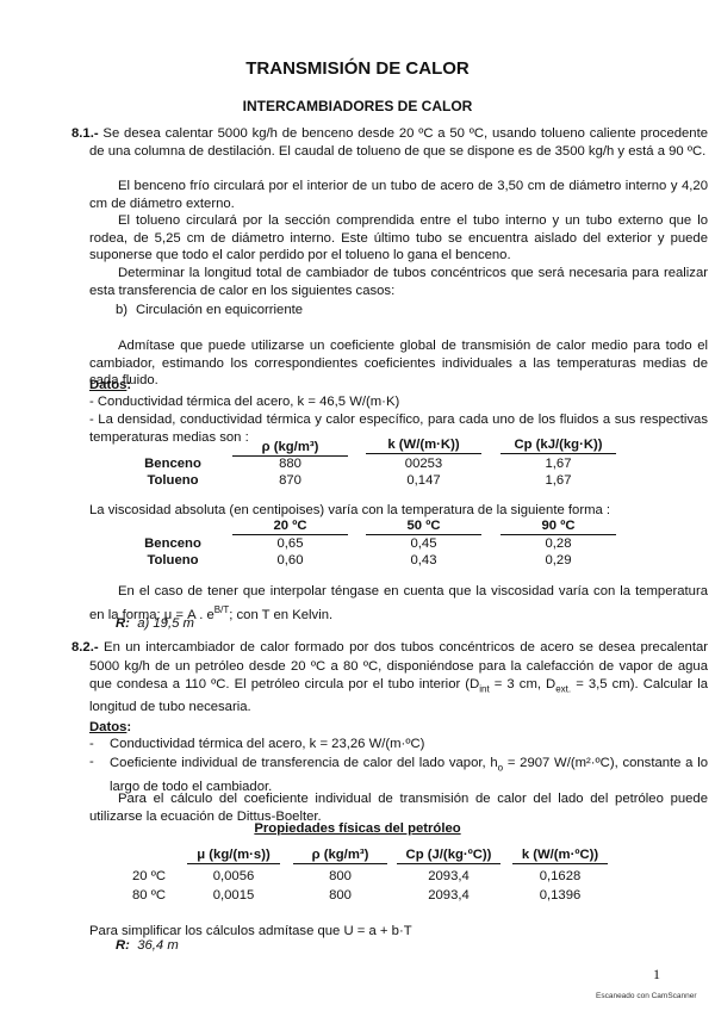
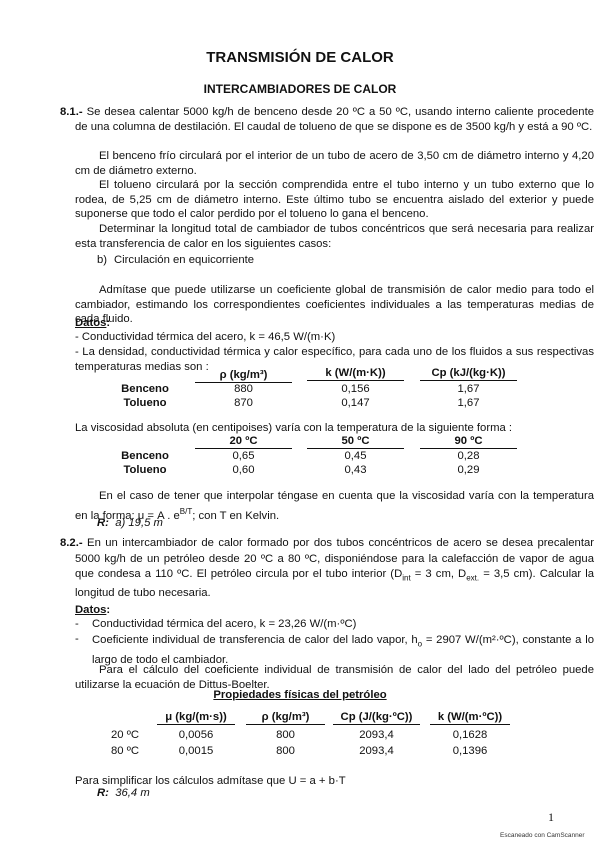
  TRANSMISIÓN DE CALOR
  INTERCAMBIADORES DE CALOR
- 8.1.- Se desea calentar 5000 kg/h de benceno desde 20 ºC a 50 ºC, usando tolueno caliente procedente de una columna de destilación. El caudal de tolueno de que se dispone es de 3500 kg/h y está a 90 ºC.
+ 8.1.- Se desea calentar 5000 kg/h de benceno desde 20 ºC a 50 ºC, usando interno caliente procedente de una columna de destilación. El caudal de tolueno de que se dispone es de 3500 kg/h y está a 90 ºC.
  El benceno frío circulará por el interior de un tubo de acero de 3,50 cm de diámetro interno y 4,20 cm de diámetro externo.
  El tolueno circulará por la sección comprendida entre el tubo interno y un tubo externo que lo rodea, de 5,25 cm de diámetro interno. Este último tubo se encuentra aislado del exterior y puede suponerse que todo el calor perdido por el tolueno lo gana el benceno.
  Determinar la longitud total de cambiador de tubos concéntricos que será necesaria para realizar esta transferencia de calor en los siguientes casos:
  b) Circulación en equicorriente
  Admítase que puede utilizarse un coeficiente global de transmisión de calor medio para todo el cambiador, estimando los correspondientes coeficientes individuales a las temperaturas medias de cada fluido.
  Datos:
  - Conductividad térmica del acero, k = 46,5 W/(m·K)
  - La densidad, conductividad térmica y calor específico, para cada uno de los fluidos a sus respectivas temperaturas medias son :
  ρ (kg/m³)
  k (W/(m·K))
  Cp (kJ/(kg·K))
  Benceno
  880
- 00253
+ 0,156
  1,67
  Tolueno
  870
  0,147
  1,67
  La viscosidad absoluta (en centipoises) varía con la temperatura de la siguiente forma :
  20 ºC
  50 ºC
  90 ºC
  Benceno
  0,65
  0,45
  0,28
  Tolueno
  0,60
  0,43
  0,29
  En el caso de tener que interpolar téngase en cuenta que la viscosidad varía con la temperatura en la forma: μ = A . eB/T; con T en Kelvin.
  R: a) 19,5 m
  8.2.- En un intercambiador de calor formado por dos tubos concéntricos de acero se desea precalentar 5000 kg/h de un petróleo desde 20 ºC a 80 ºC, disponiéndose para la calefacción de vapor de agua que condesa a 110 ºC. El petróleo circula por el tubo interior (Dint = 3 cm, Dext. = 3,5 cm). Calcular la longitud de tubo necesaria.
  Datos:
  - Conductividad térmica del acero, k = 23,26 W/(m·ºC)
  -
  Coeficiente individual de transferencia de calor del lado vapor, ho = 2907 W/(m²·ºC), constante a lo largo de todo el cambiador.
  Para el cálculo del coeficiente individual de transmisión de calor del lado del petróleo puede utilizarse la ecuación de Dittus-Boelter.
  Propiedades físicas del petróleo
  μ (kg/(m·s))
  ρ (kg/m³)
  Cp (J/(kg·ºC))
  k (W/(m·ºC))
  20 ºC
  0,0056
  800
  2093,4
  0,1628
  80 ºC
  0,0015
  800
  2093,4
  0,1396
  Para simplificar los cálculos admítase que U = a + b·T
  R: 36,4 m
  1
